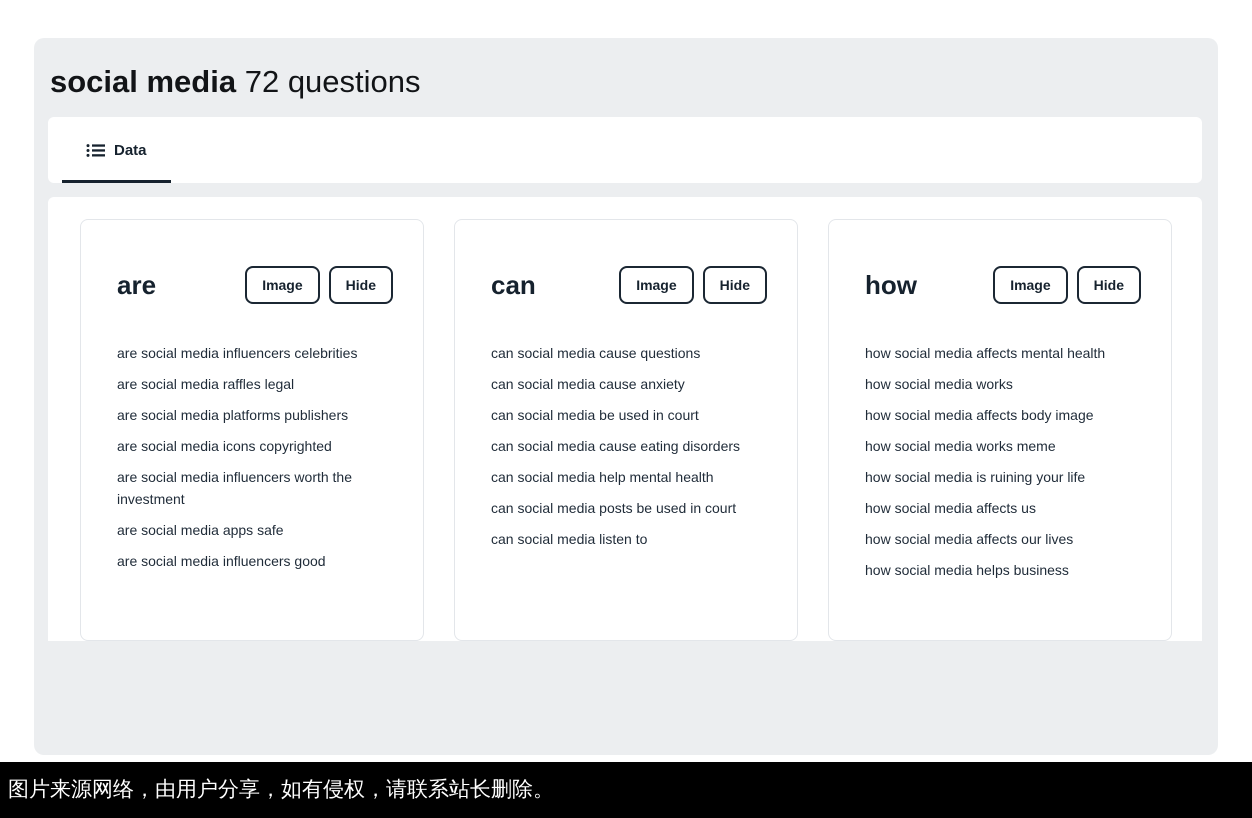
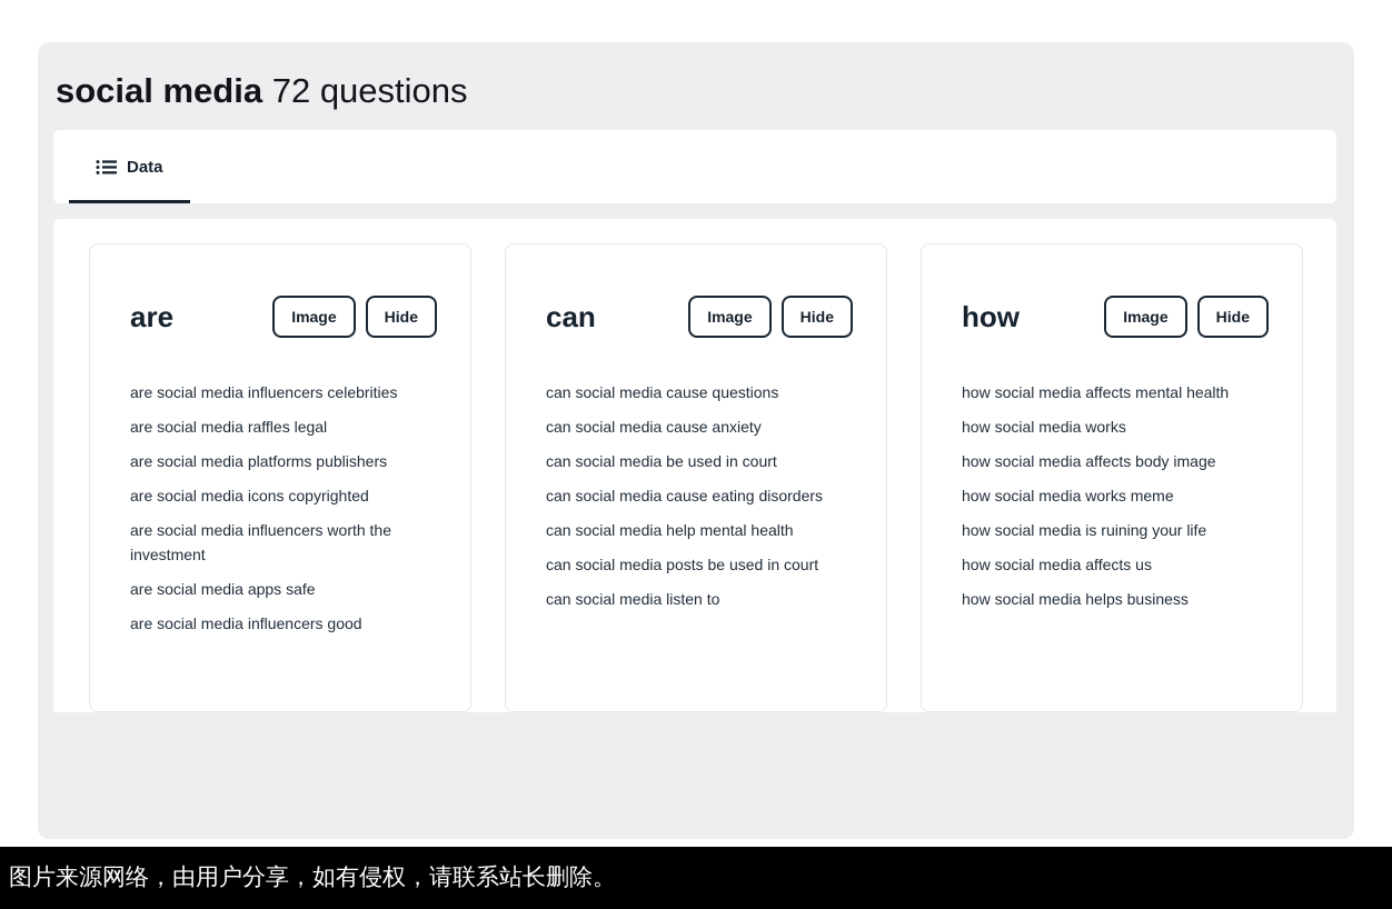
  social media 72 questions
  Data
  are
  Image
  Hide
  are social media influencers celebrities
  are social media raffles legal
  are social media platforms publishers
  are social media icons copyrighted
  are social media influencers worth the investment
  are social media apps safe
  are social media influencers good
  can
  Image
  Hide
  can social media cause questions
  can social media cause anxiety
  can social media be used in court
  can social media cause eating disorders
  can social media help mental health
  can social media posts be used in court
  can social media listen to
  how
  Image
  Hide
  how social media affects mental health
  how social media works
  how social media affects body image
  how social media works meme
  how social media is ruining your life
  how social media affects us
- how social media affects our lives
  how social media helps business
  图片来源网络，由用户分享，如有侵权，请联系站长删除。
